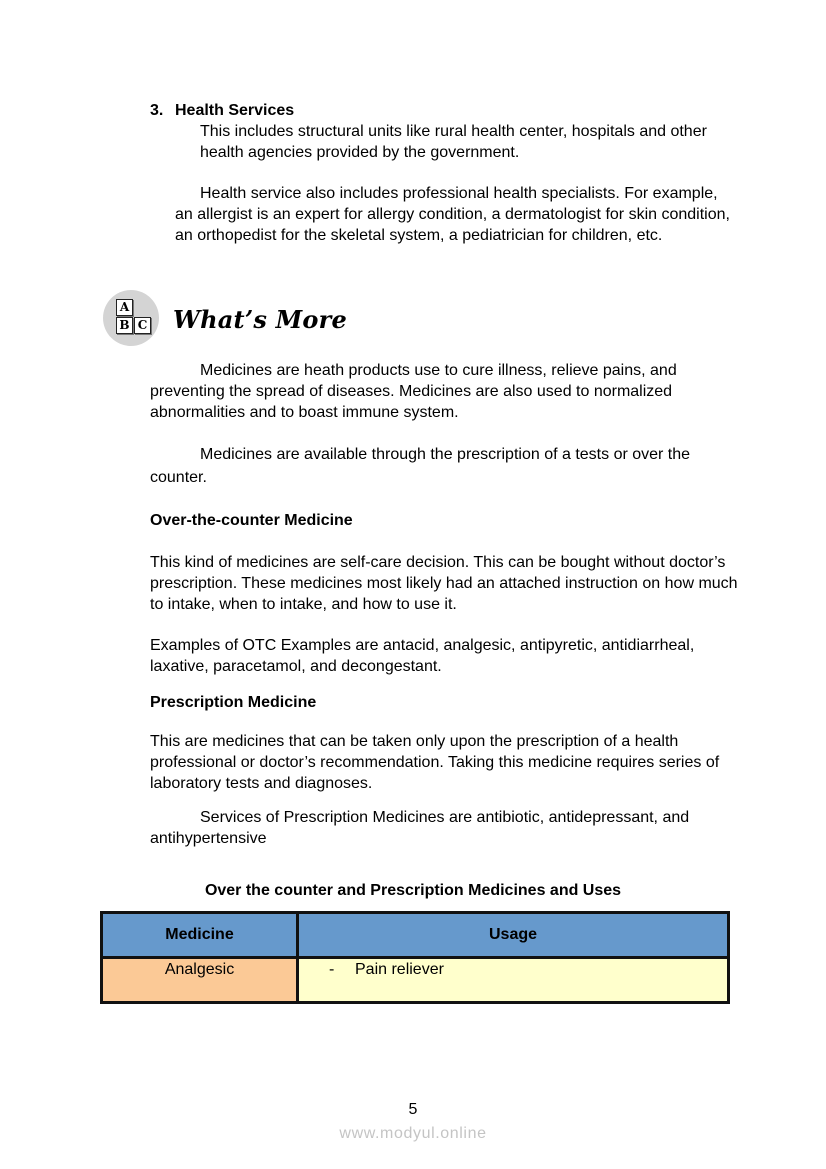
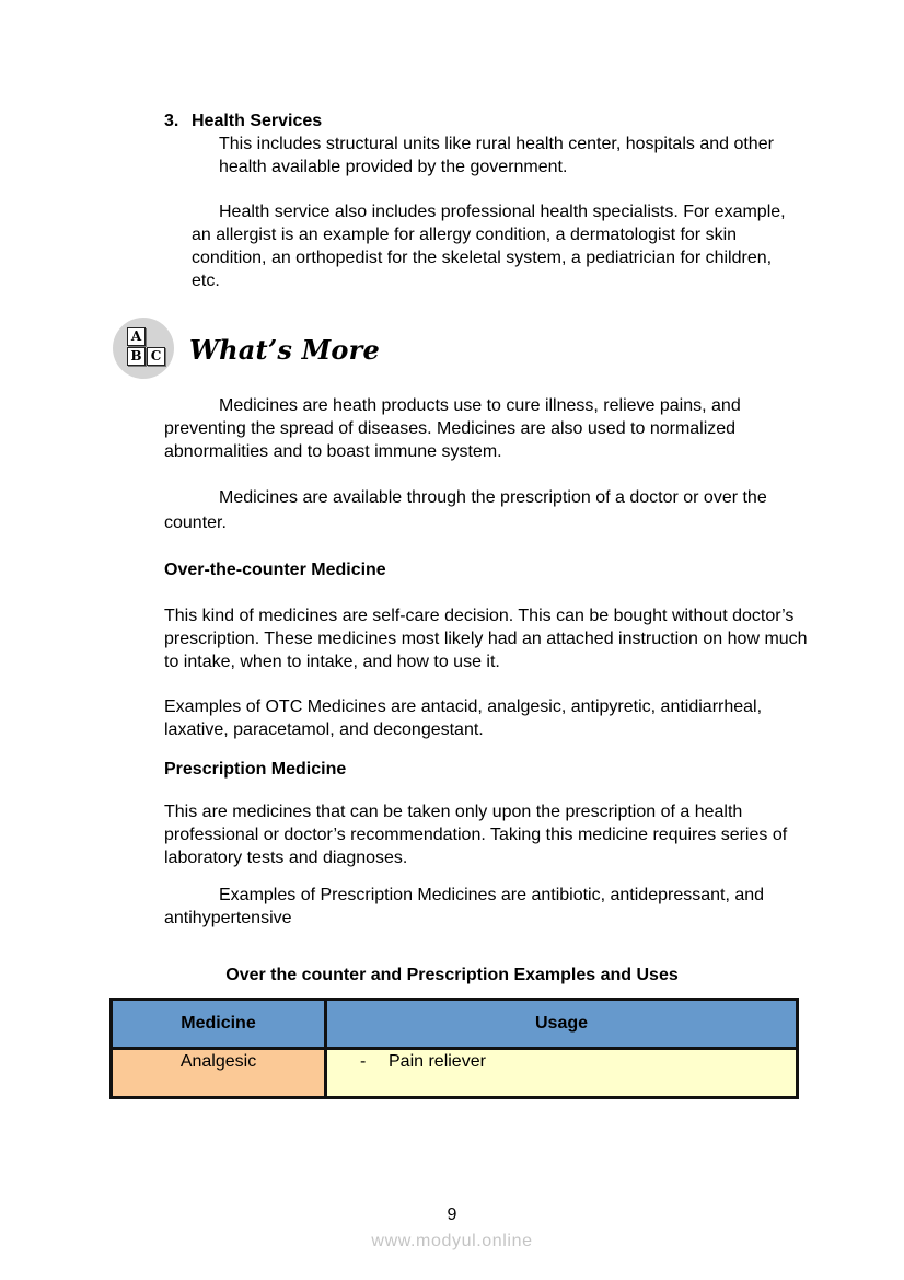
  3. Health Services
- This includes structural units like rural health center, hospitals and other health agencies provided by the government.
+ This includes structural units like rural health center, hospitals and other health available provided by the government.
- Health service also includes professional health specialists. For example, an allergist is an expert for allergy condition, a dermatologist for skin condition, an orthopedist for the skeletal system, a pediatrician for children, etc.
+ Health service also includes professional health specialists. For example, an allergist is an example for allergy condition, a dermatologist for skin condition, an orthopedist for the skeletal system, a pediatrician for children, etc.
  A
  B
  C
  What’s More
  Medicines are heath products use to cure illness, relieve pains, and preventing the spread of diseases. Medicines are also used to normalized abnormalities and to boast immune system.
- Medicines are available through the prescription of a tests or over the counter.
+ Medicines are available through the prescription of a doctor or over the counter.
  Over-the-counter Medicine
  This kind of medicines are self-care decision. This can be bought without doctor’s prescription. These medicines most likely had an attached instruction on how much to intake, when to intake, and how to use it.
- Examples of OTC Examples are antacid, analgesic, antipyretic, antidiarrheal, laxative, paracetamol, and decongestant.
+ Examples of OTC Medicines are antacid, analgesic, antipyretic, antidiarrheal, laxative, paracetamol, and decongestant.
  Prescription Medicine
  This are medicines that can be taken only upon the prescription of a health professional or doctor’s recommendation. Taking this medicine requires series of laboratory tests and diagnoses.
- Services of Prescription Medicines are antibiotic, antidepressant, and antihypertensive
+ Examples of Prescription Medicines are antibiotic, antidepressant, and antihypertensive
- Over the counter and Prescription Medicines and Uses
+ Over the counter and Prescription Examples and Uses
  Medicine	Usage
  Analgesic	- Pain reliever
- 5
+ 9
  www.modyul.online
